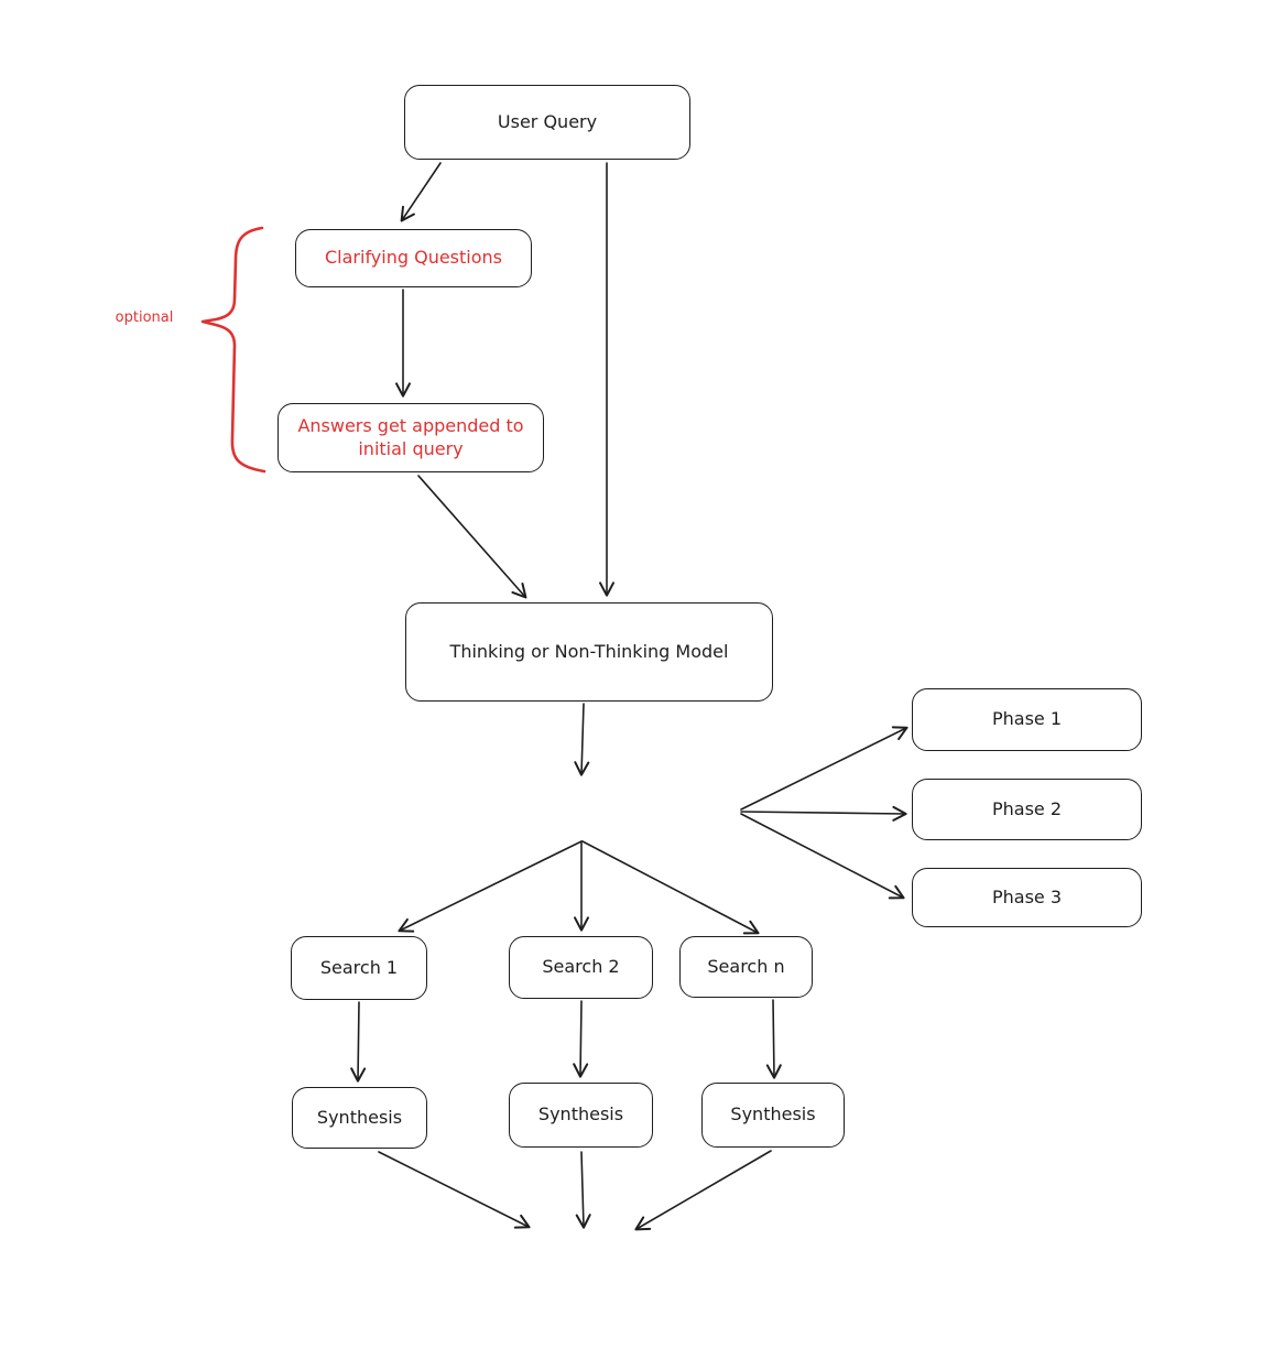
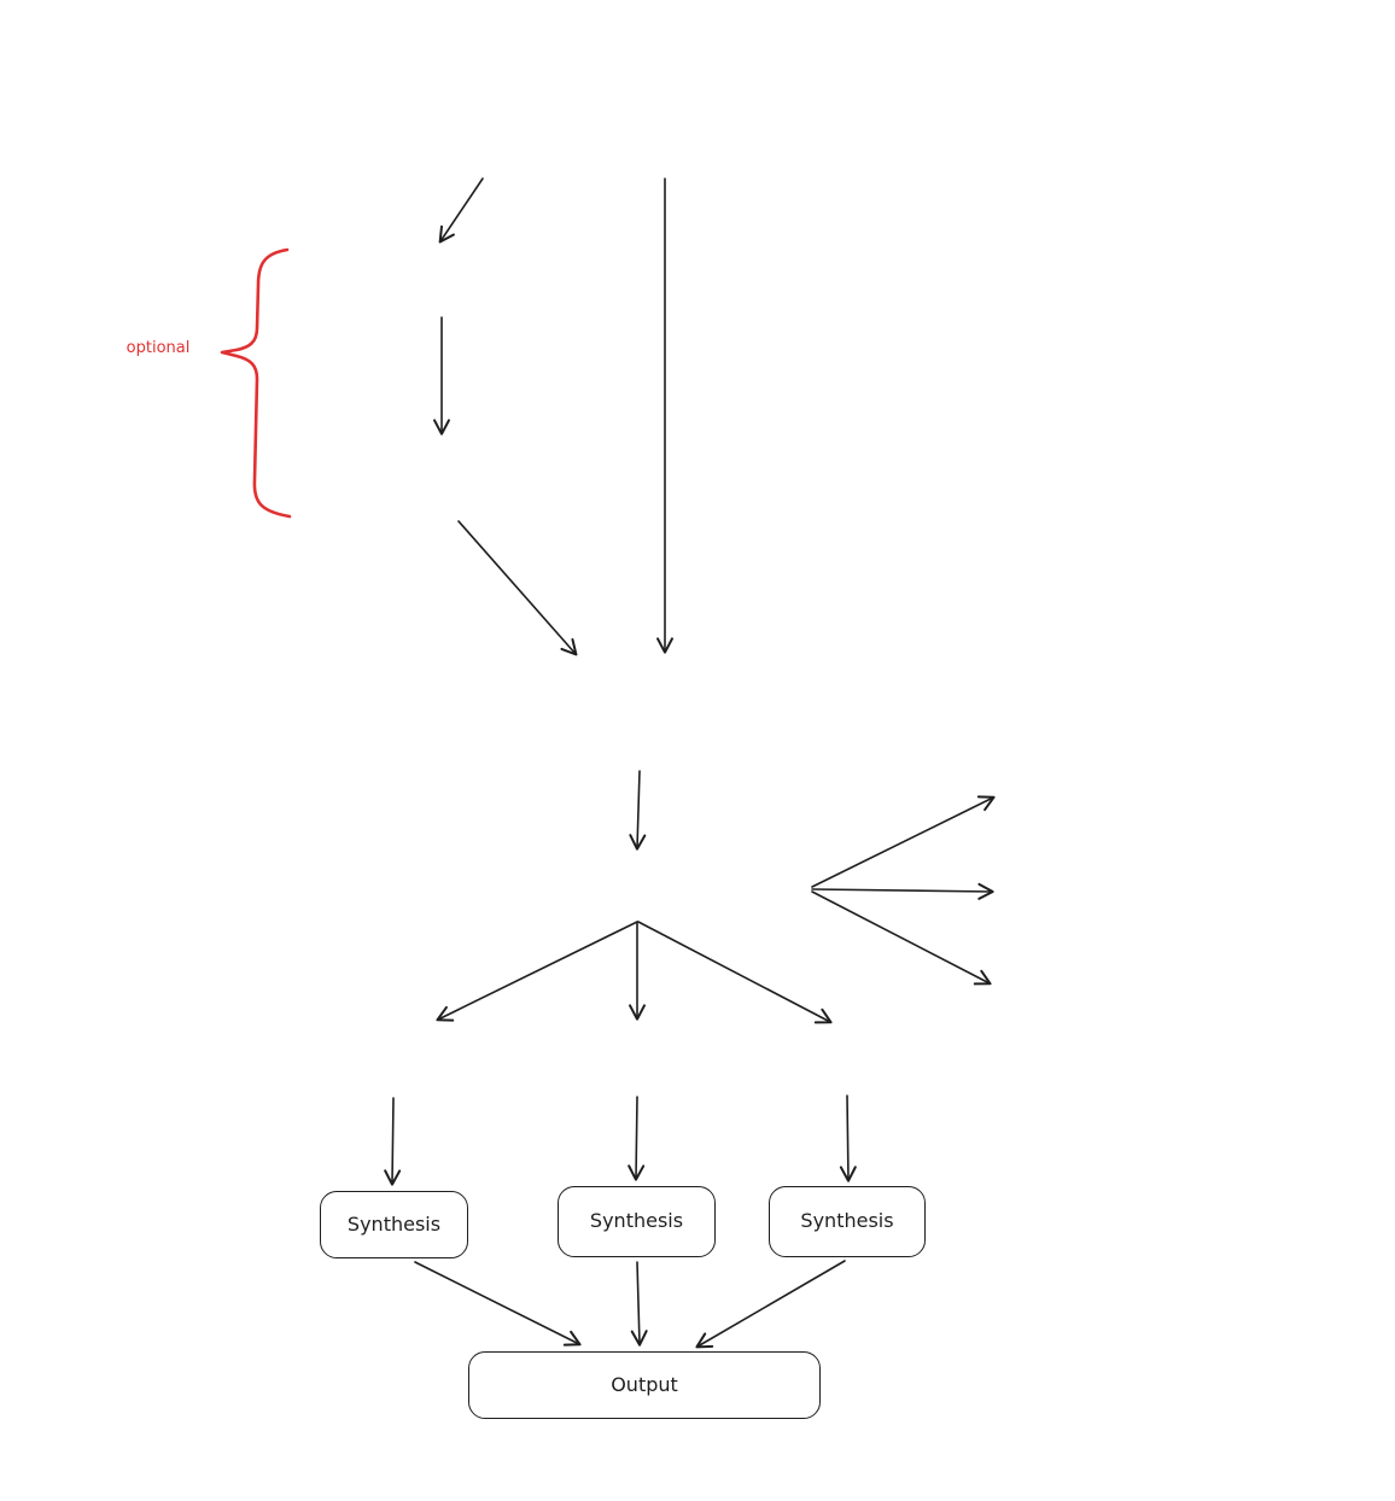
- User Query
- Clarifying Questions
- Answers get appended to initial query
- Thinking or Non-Thinking Model
- Phase 1
- Phase 2
- Phase 3
- Search 1
- Search 2
- Search n
  Synthesis
  Synthesis
  Synthesis
+ Output
  optional
